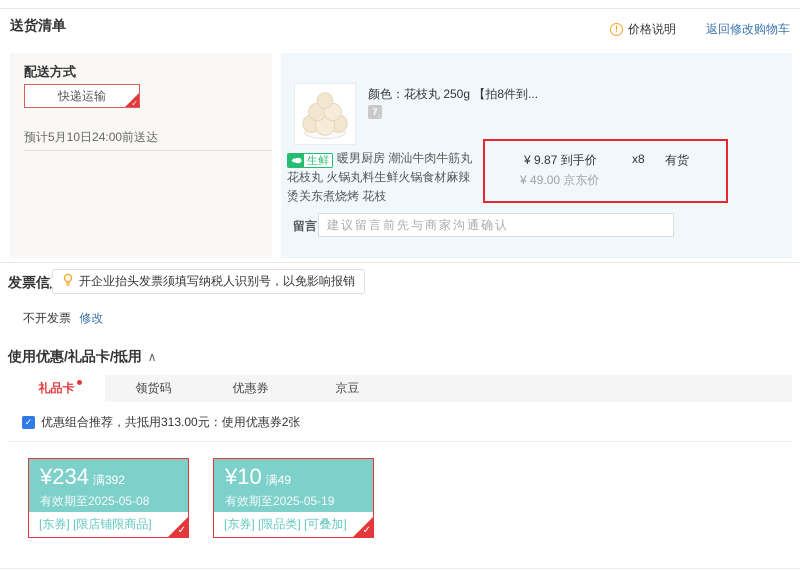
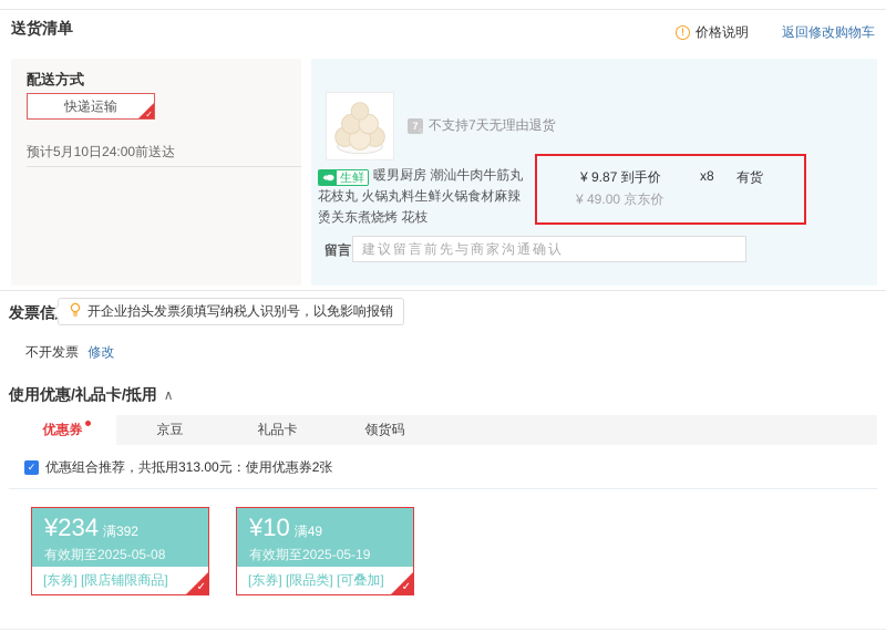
  送货清单
  !
  价格说明
  返回修改购物车
  配送方式
  快递运输
  ✓
  预计5月10日24:00前送达
- 颜色：花枝丸 250g 【拍8件到...
  7
+ 不支持7天无理由退货
  生鲜
  暖男厨房 潮汕牛肉牛筋丸花枝丸 火锅丸料生鲜火锅食材麻辣烫关东煮烧烤 花枝
  ¥ 9.87 到手价
  x8
  有货
  ¥ 49.00 京东价
  建议留言前先与商家沟通确认
  发票信
  开企业抬头发票须填写纳税人识别号，以免影响报销
  不开发票 修改
  使用优惠/礼品卡/抵用 ∧
- 礼品卡
+ 优惠券
- 领货码
+ 京豆
- 优惠券
+ 礼品卡
- 京豆
+ 领货码
  ✓
  优惠组合推荐，共抵用313.00元：使用优惠券2张
  ¥234 满392
  有效期至2025-05-08
  [东券] [限店铺限商品]
  ✓
  ¥10 满49
  有效期至2025-05-19
  [东券] [限品类] [可叠加]
  ✓
